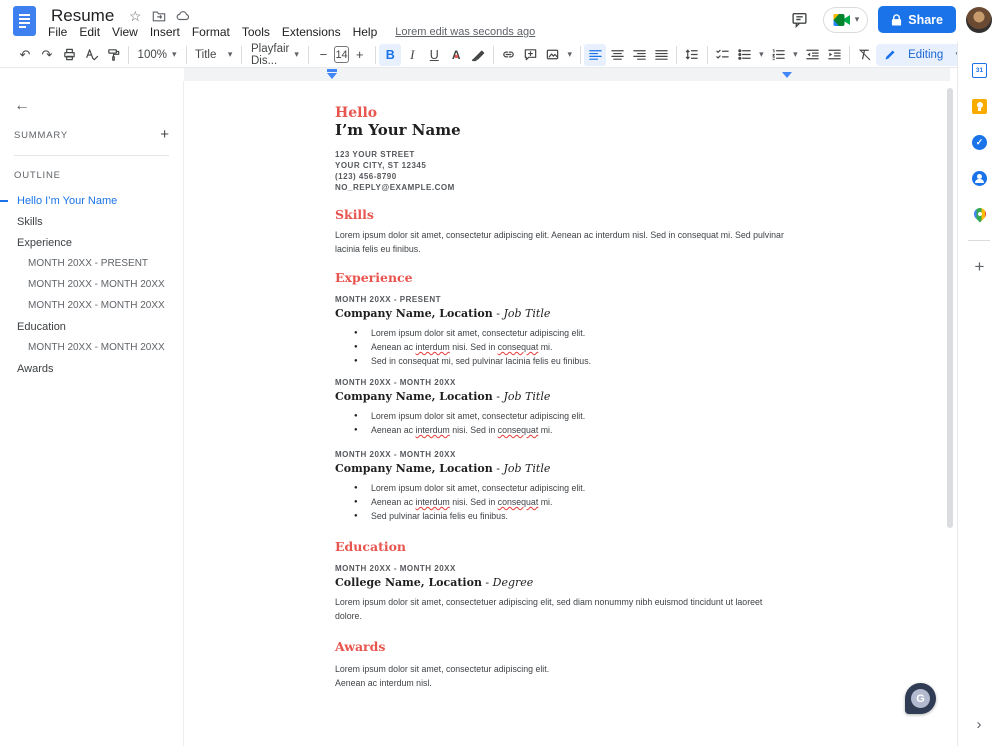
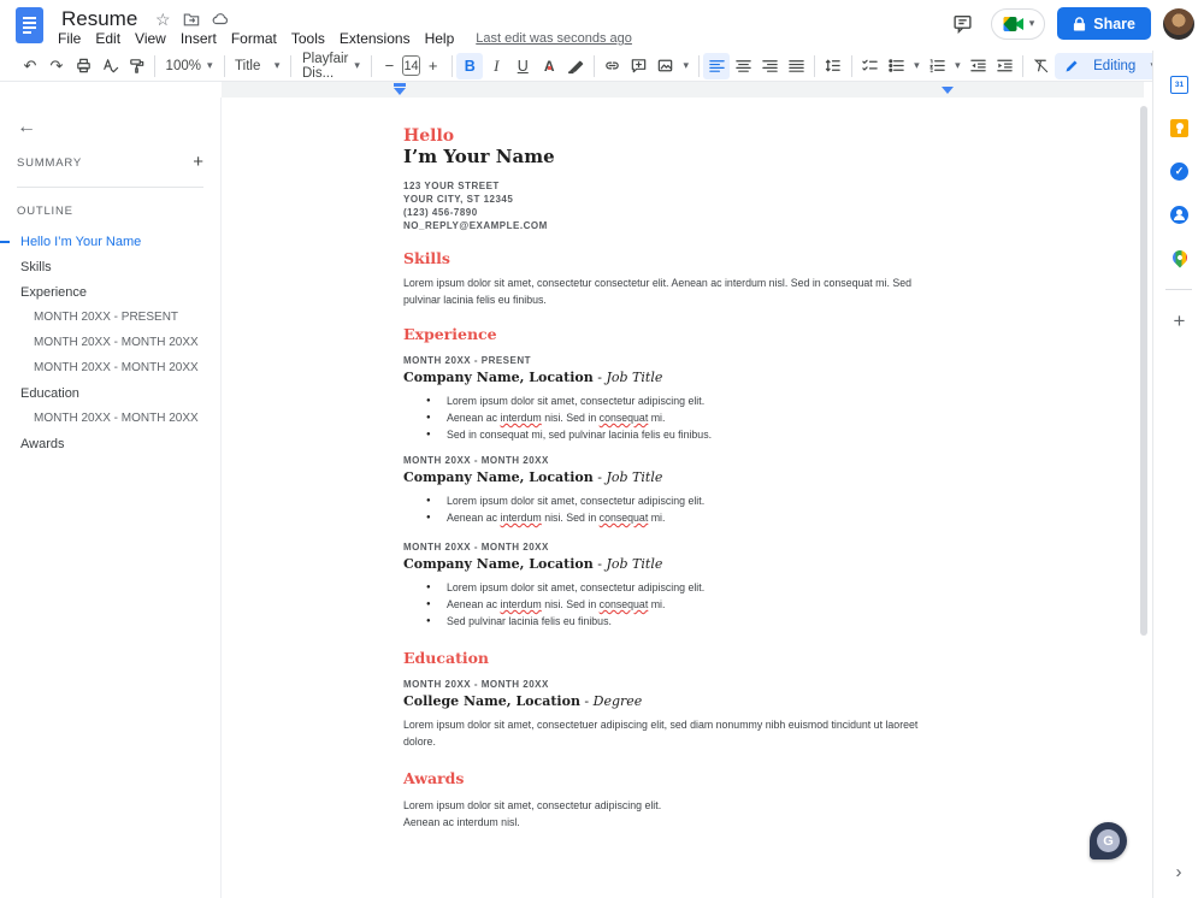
  Resume
  ☆
  File
  Edit
  View
  Insert
  Format
  Tools
  Extensions
  Help
- Lorem edit was seconds ago
+ Last edit was seconds ago
  ▾
  Share
  ↶
  ↷
  100%
  ▾
  Title
  ▾
  Playfair Dis...
  ▾
  −
  14
  +
  B
  I
  U
  ▾
  ▾
  ▾
  Editing
  ←
  SUMMARY
  +
  OUTLINE
  Hello I’m Your Name
  Skills
  Experience
  MONTH 20XX - PRESENT
  MONTH 20XX - MONTH 20XX
  MONTH 20XX - MONTH 20XX
  Education
  MONTH 20XX - MONTH 20XX
  Awards
  Hello
  I’m Your Name
  123 YOUR STREET
  YOUR CITY, ST 12345
- (123) 456-8790
+ (123) 456-7890
  NO_REPLY@EXAMPLE.COM
  Skills
- Lorem ipsum dolor sit amet, consectetur adipiscing elit. Aenean ac interdum nisl. Sed in consequat mi. Sed pulvinar lacinia felis eu finibus.
+ Lorem ipsum dolor sit amet, consectetur consectetur elit. Aenean ac interdum nisl. Sed in consequat mi. Sed pulvinar lacinia felis eu finibus.
  Experience
  MONTH 20XX - PRESENT
  Company Name, Location - Job Title
  Lorem ipsum dolor sit amet, consectetur adipiscing elit.
  Aenean ac interdum nisi. Sed in consequat mi.
  Sed in consequat mi, sed pulvinar lacinia felis eu finibus.
  MONTH 20XX - MONTH 20XX
  Company Name, Location - Job Title
  Lorem ipsum dolor sit amet, consectetur adipiscing elit.
  Aenean ac interdum nisi. Sed in consequat mi.
  MONTH 20XX - MONTH 20XX
  Company Name, Location - Job Title
  Lorem ipsum dolor sit amet, consectetur adipiscing elit.
  Aenean ac interdum nisi. Sed in consequat mi.
  Sed pulvinar lacinia felis eu finibus.
  Education
  MONTH 20XX - MONTH 20XX
  College Name, Location - Degree
  Lorem ipsum dolor sit amet, consectetuer adipiscing elit, sed diam nonummy nibh euismod tincidunt ut laoreet dolore.
  Awards
  Lorem ipsum dolor sit amet, consectetur adipiscing elit.
  Aenean ac interdum nisl.
  G
  ✓
  +
  ›
